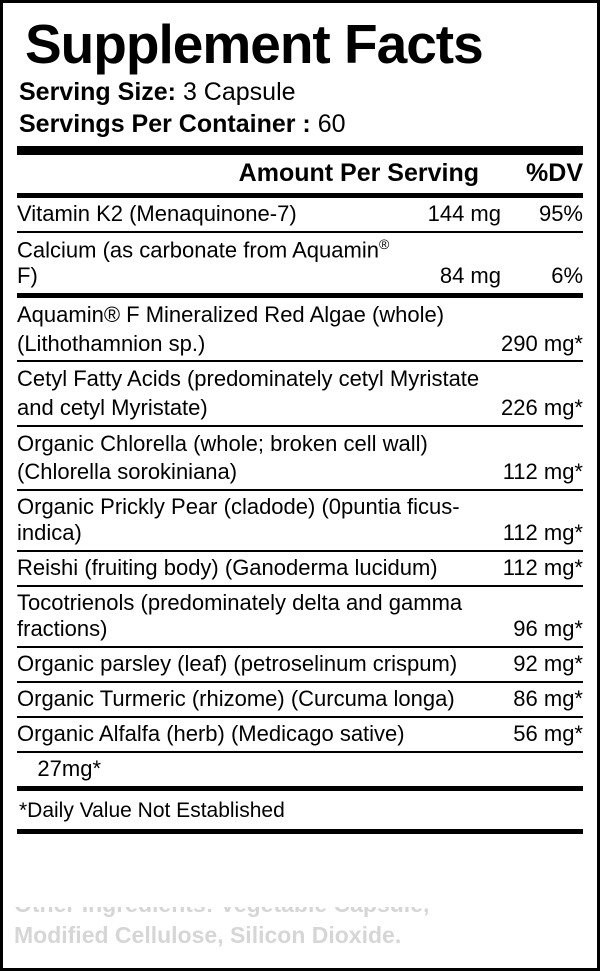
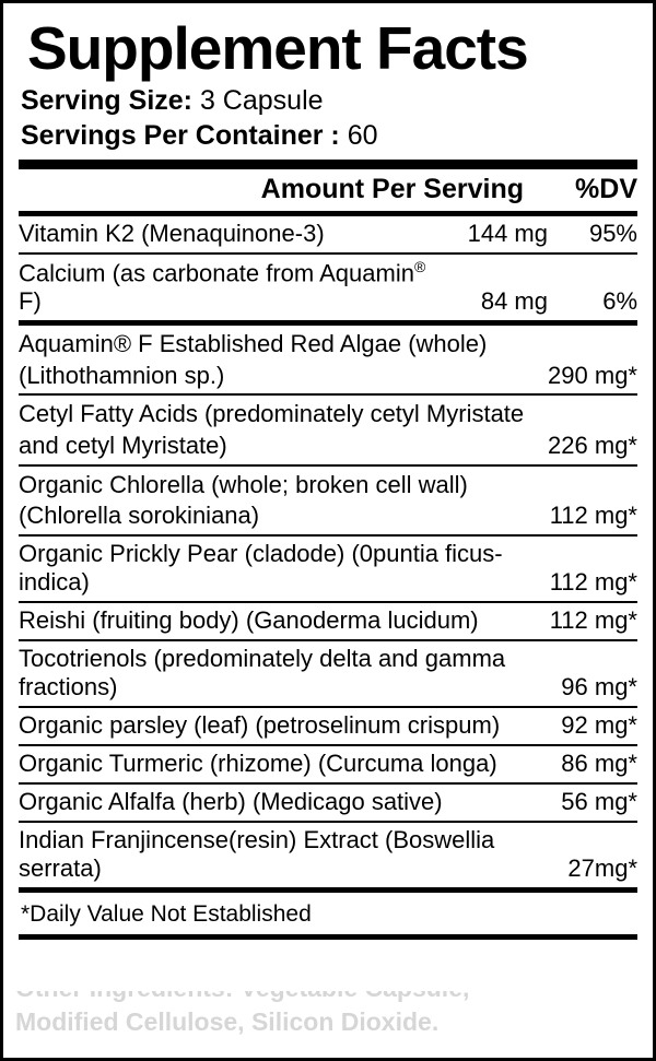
  Supplement Facts
  Serving Size: 3 Capsule
  Servings Per Container : 60
  Amount Per Serving
  %DV
- Vitamin K2 (Menaquinone-7)
+ Vitamin K2 (Menaquinone-3)
  144 mg
  95%
  Calcium (as carbonate from Aquamin® F)
  84 mg
  6%
- Aquamin® F Mineralized Red Algae (whole)
+ Aquamin® F Established Red Algae (whole)
  (Lithothamnion sp.)
  290 mg*
  Cetyl Fatty Acids (predominately cetyl Myristate
  and cetyl Myristate)
  226 mg*
  Organic Chlorella (whole; broken cell wall)
  (Chlorella sorokiniana)
  112 mg*
  Organic Prickly Pear (cladode) (0puntia ficus-indica)
  112 mg*
  Reishi (fruiting body) (Ganoderma lucidum)
  112 mg*
  Tocotrienols (predominately delta and gamma fractions)
  96 mg*
  Organic parsley (leaf) (petroselinum crispum)
  92 mg*
  Organic Turmeric (rhizome) (Curcuma longa)
  86 mg*
  Organic Alfalfa (herb) (Medicago sative)
  56 mg*
+ Indian Franjincense(resin) Extract (Boswellia serrata)
  27mg*
  *Daily Value Not Established
  Modified Cellulose, Silicon Dioxide.
